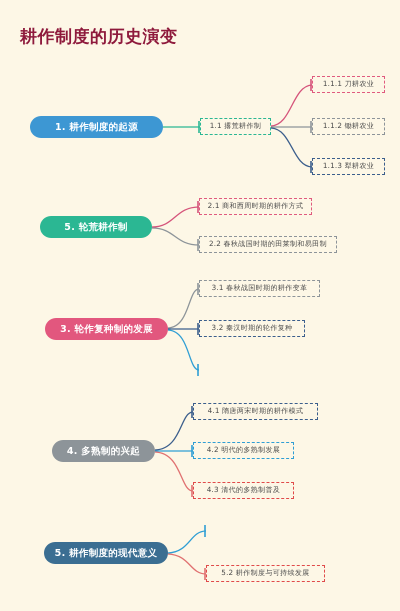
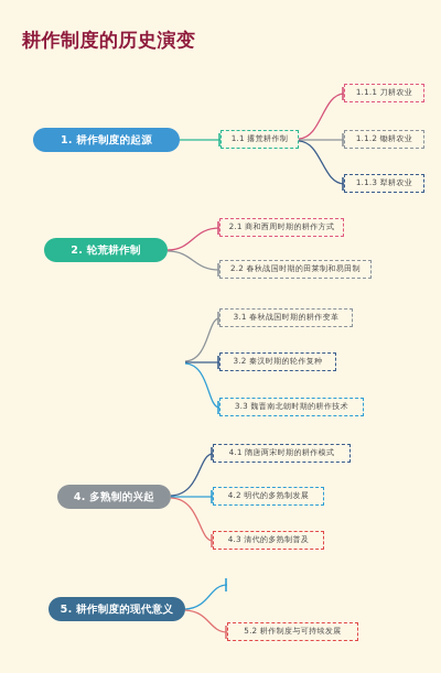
  耕作制度的历史演变
  1. 耕作制度的起源
  1.1 撂荒耕作制
  1.1.1 刀耕农业
  1.1.2 锄耕农业
  1.1.3 犁耕农业
- 5. 轮荒耕作制
+ 2. 轮荒耕作制
  2.1 商和西周时期的耕作方式
  2.2 春秋战国时期的田莱制和易田制
- 3. 轮作复种制的发展
  3.1 春秋战国时期的耕作变革
  3.2 秦汉时期的轮作复种
+ 3.3 魏晋南北朝时期的耕作技术
  4. 多熟制的兴起
  4.1 隋唐两宋时期的耕作模式
  4.2 明代的多熟制发展
  4.3 清代的多熟制普及
  5. 耕作制度的现代意义
  5.2 耕作制度与可持续发展
